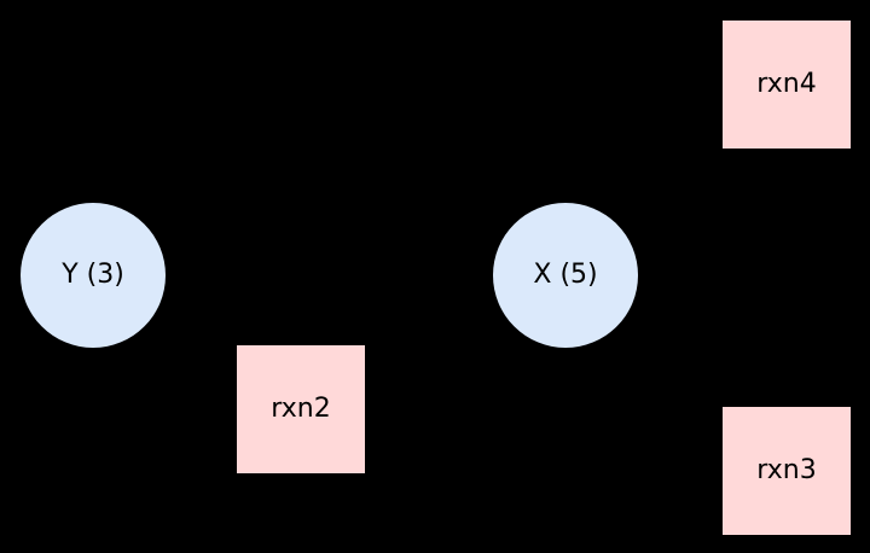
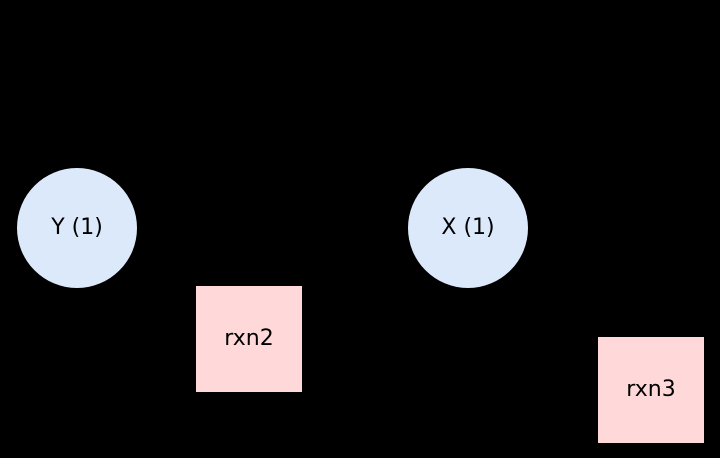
- Y (3)
+ Y (1)
- X (5)
+ X (1)
  rxn2
- rxn4
  rxn3
